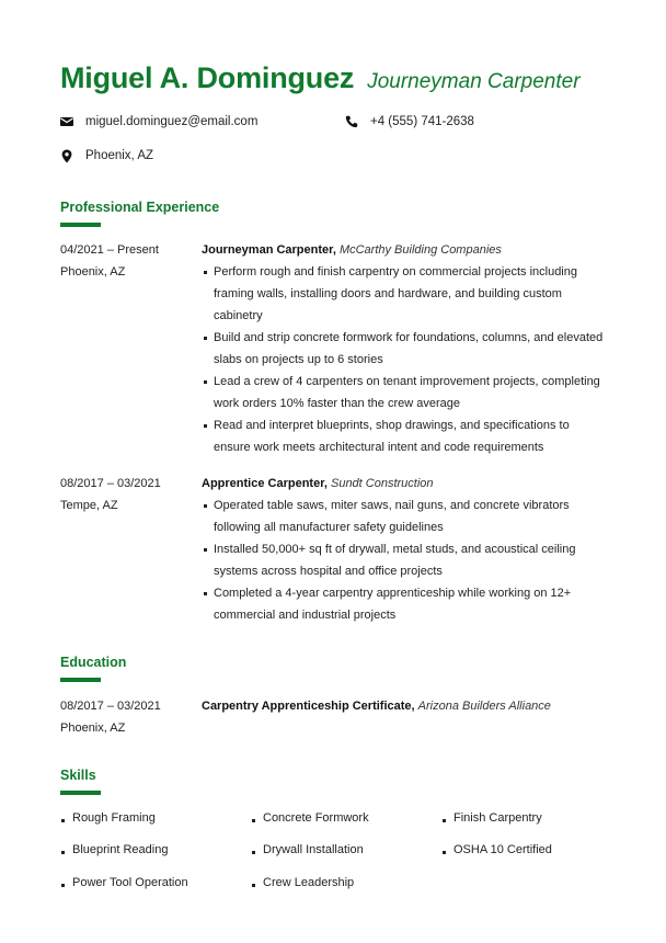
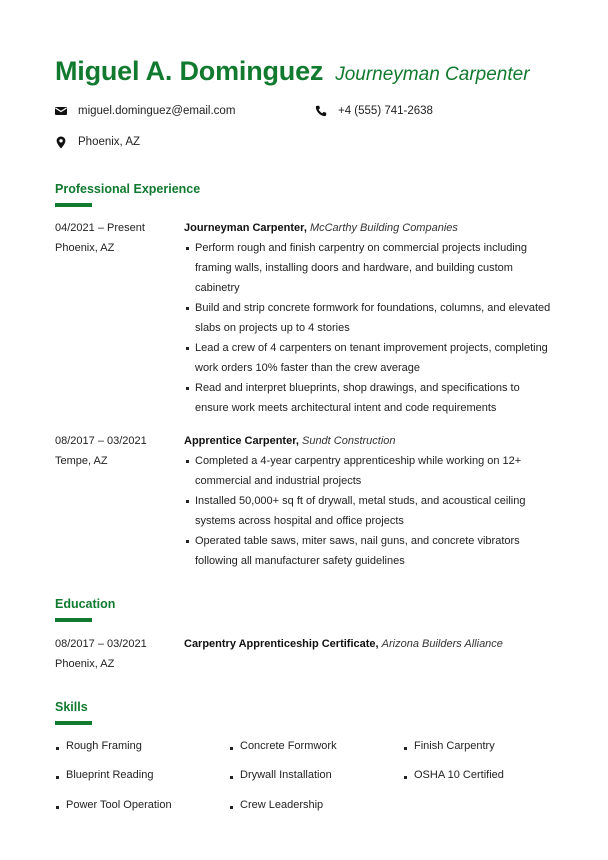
  Miguel A. Dominguez
  Journeyman Carpenter
  miguel.dominguez@email.com
  +4 (555) 741-2638
  Phoenix, AZ
  Professional Experience
  04/2021 – Present
  Phoenix, AZ
  Journeyman Carpenter, McCarthy Building Companies
  Perform rough and finish carpentry on commercial projects including framing walls, installing doors and hardware, and building custom cabinetry
- Build and strip concrete formwork for foundations, columns, and elevated slabs on projects up to 6 stories
+ Build and strip concrete formwork for foundations, columns, and elevated slabs on projects up to 4 stories
  Lead a crew of 4 carpenters on tenant improvement projects, completing work orders 10% faster than the crew average
  Read and interpret blueprints, shop drawings, and specifications to ensure work meets architectural intent and code requirements
  08/2017 – 03/2021
  Tempe, AZ
  Apprentice Carpenter, Sundt Construction
- Operated table saws, miter saws, nail guns, and concrete vibrators following all manufacturer safety guidelines
+ Completed a 4-year carpentry apprenticeship while working on 12+ commercial and industrial projects
  Installed 50,000+ sq ft of drywall, metal studs, and acoustical ceiling systems across hospital and office projects
- Completed a 4-year carpentry apprenticeship while working on 12+ commercial and industrial projects
+ Operated table saws, miter saws, nail guns, and concrete vibrators following all manufacturer safety guidelines
  Education
  08/2017 – 03/2021
  Phoenix, AZ
  Carpentry Apprenticeship Certificate, Arizona Builders Alliance
  Skills
  Rough Framing
  Concrete Formwork
  Finish Carpentry
  Blueprint Reading
  Drywall Installation
  OSHA 10 Certified
  Power Tool Operation
  Crew Leadership
